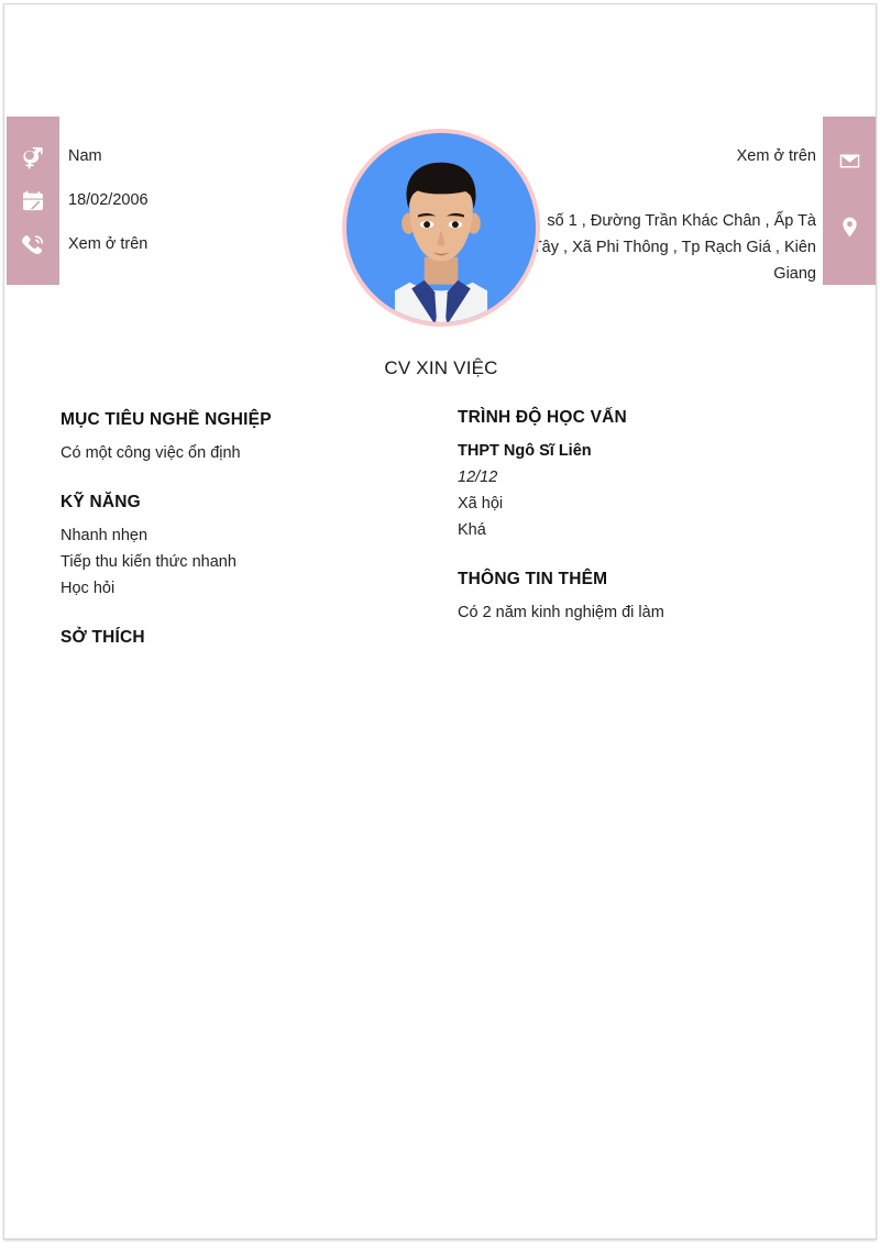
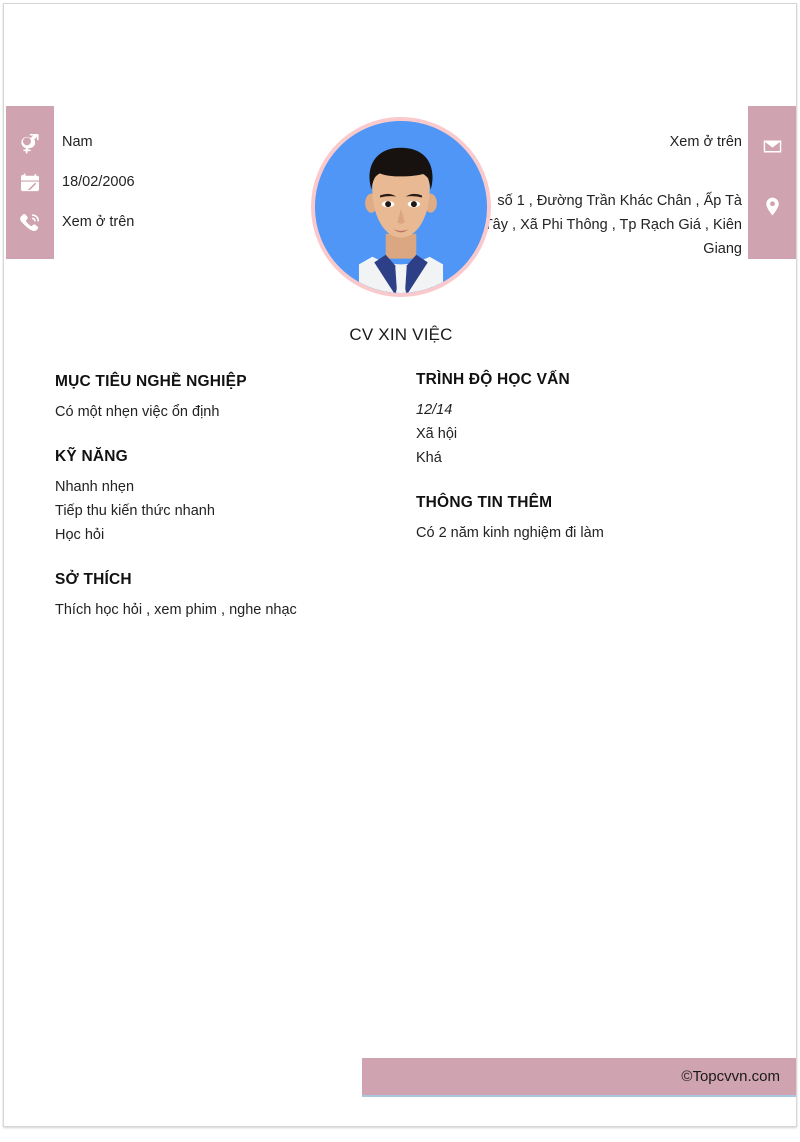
  Nam
  18/02/2006
  Xem ở trên
  Xem ở trên
  số 1 , Đường Trần Khác Chân , Ấp Tà ây , Xã Phi Thông , Tp Rạch Giá , Kiên Giang
  CV XIN VIỆC
  MỤC TIÊU NGHỀ NGHIỆP
- Có một công việc ổn định
+ Có một nhẹn việc ổn định
  KỸ NĂNG
  Nhanh nhẹn
  Tiếp thu kiến thức nhanh
  Học hỏi
  SỞ THÍCH
+ Thích học hỏi , xem phim , nghe nhạc
  TRÌNH ĐỘ HỌC VẤN
- THPT Ngô Sĩ Liên
- 12/12
+ 12/14
  Xã hội
  Khá
  THÔNG TIN THÊM
  Có 2 năm kinh nghiệm đi làm
+ ©Topcvvn.com
